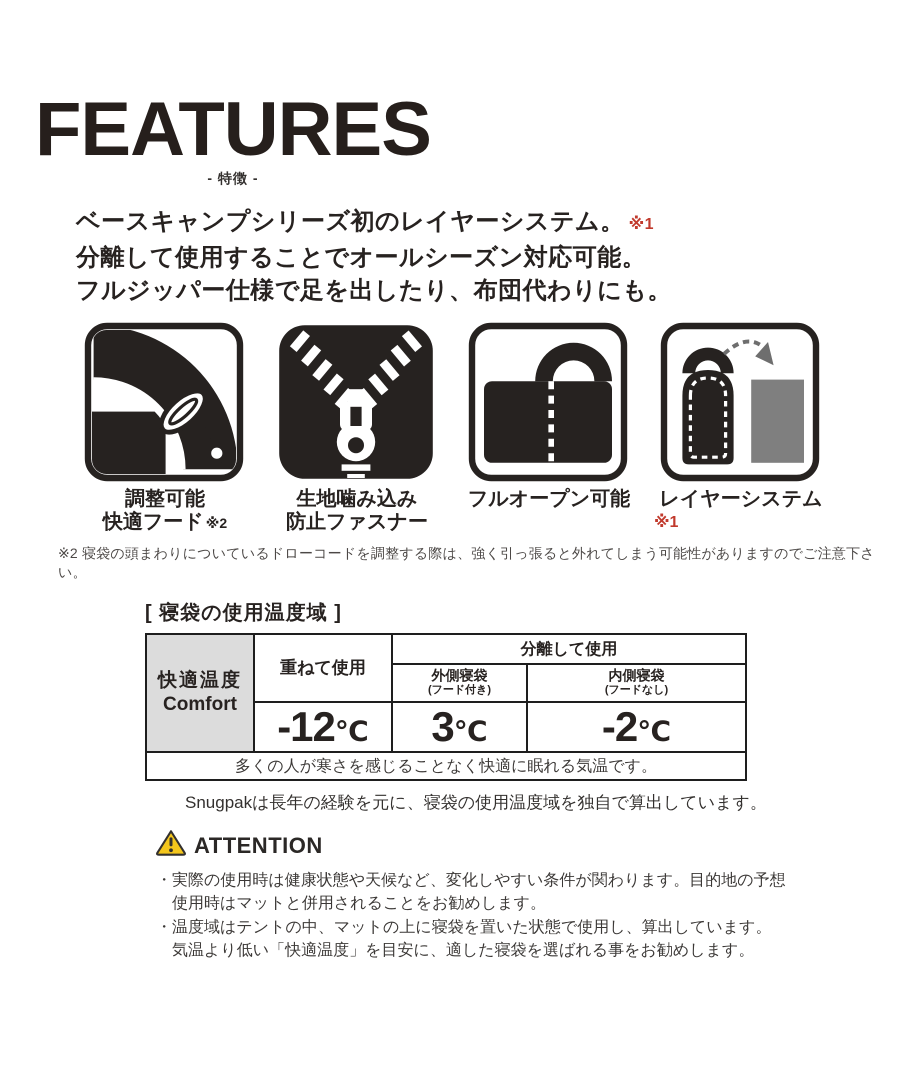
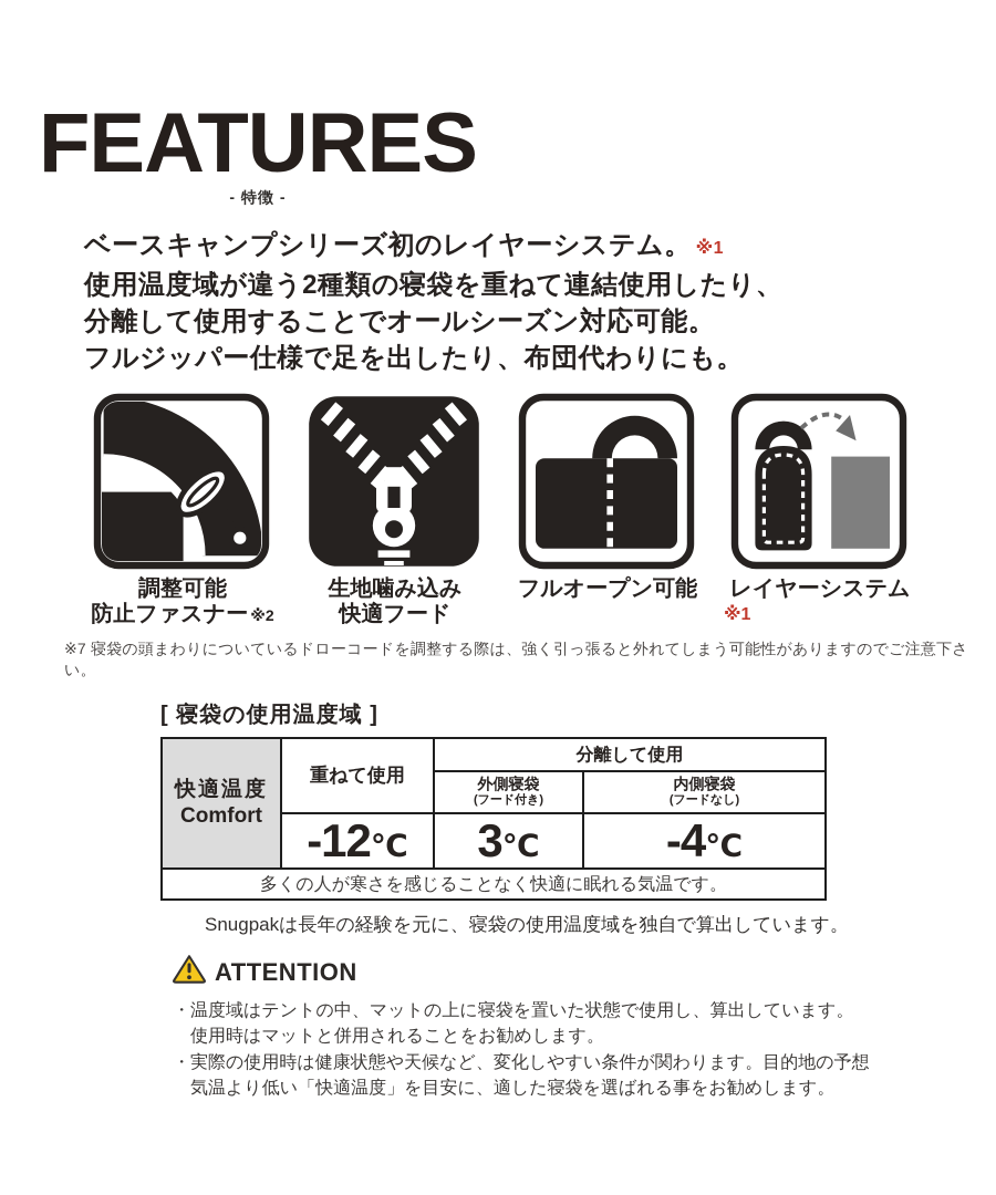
  FEATURES
  - 特徴 -
  ベースキャンプシリーズ初のレイヤーシステム。 ※1
+ 使用温度域が違う2種類の寝袋を重ねて連結使用したり、
  分離して使用することでオールシーズン対応可能。
  フルジッパー仕様で足を出したり、布団代わりにも。
  調整可能
- 快適フード ※2
+ 防止ファスナー ※2
  生地噛み込み
- 防止ファスナー
+ 快適フード
  フルオープン可能
  レイヤーシステム
  ※1
- ※2 寝袋の頭まわりについているドローコードを調整する際は、強く引っ張ると外れてしまう可能性がありますのでご注意下さい。
+ ※7 寝袋の頭まわりについているドローコードを調整する際は、強く引っ張ると外れてしまう可能性がありますのでご注意下さい。
  [ 寝袋の使用温度域 ]
  快適温度 Comfort	重ねて使用	分離して使用
  外側寝袋 (フード付き)	内側寝袋 (フードなし)
- -12℃	3℃	-2℃
+ -12℃	3℃	-4℃
  多くの人が寒さを感じることなく快適に眠れる気温です。
  Snugpakは長年の経験を元に、寝袋の使用温度域を独自で算出しています。
  ATTENTION
  ・
- 実際の使用時は健康状態や天候など、変化しやすい条件が関わります。目的地の予想
+ 温度域はテントの中、マットの上に寝袋を置いた状態で使用し、算出しています。
  使用時はマットと併用されることをお勧めします。
  ・
- 温度域はテントの中、マットの上に寝袋を置いた状態で使用し、算出しています。
+ 実際の使用時は健康状態や天候など、変化しやすい条件が関わります。目的地の予想
  気温より低い「快適温度」を目安に、適した寝袋を選ばれる事をお勧めします。
